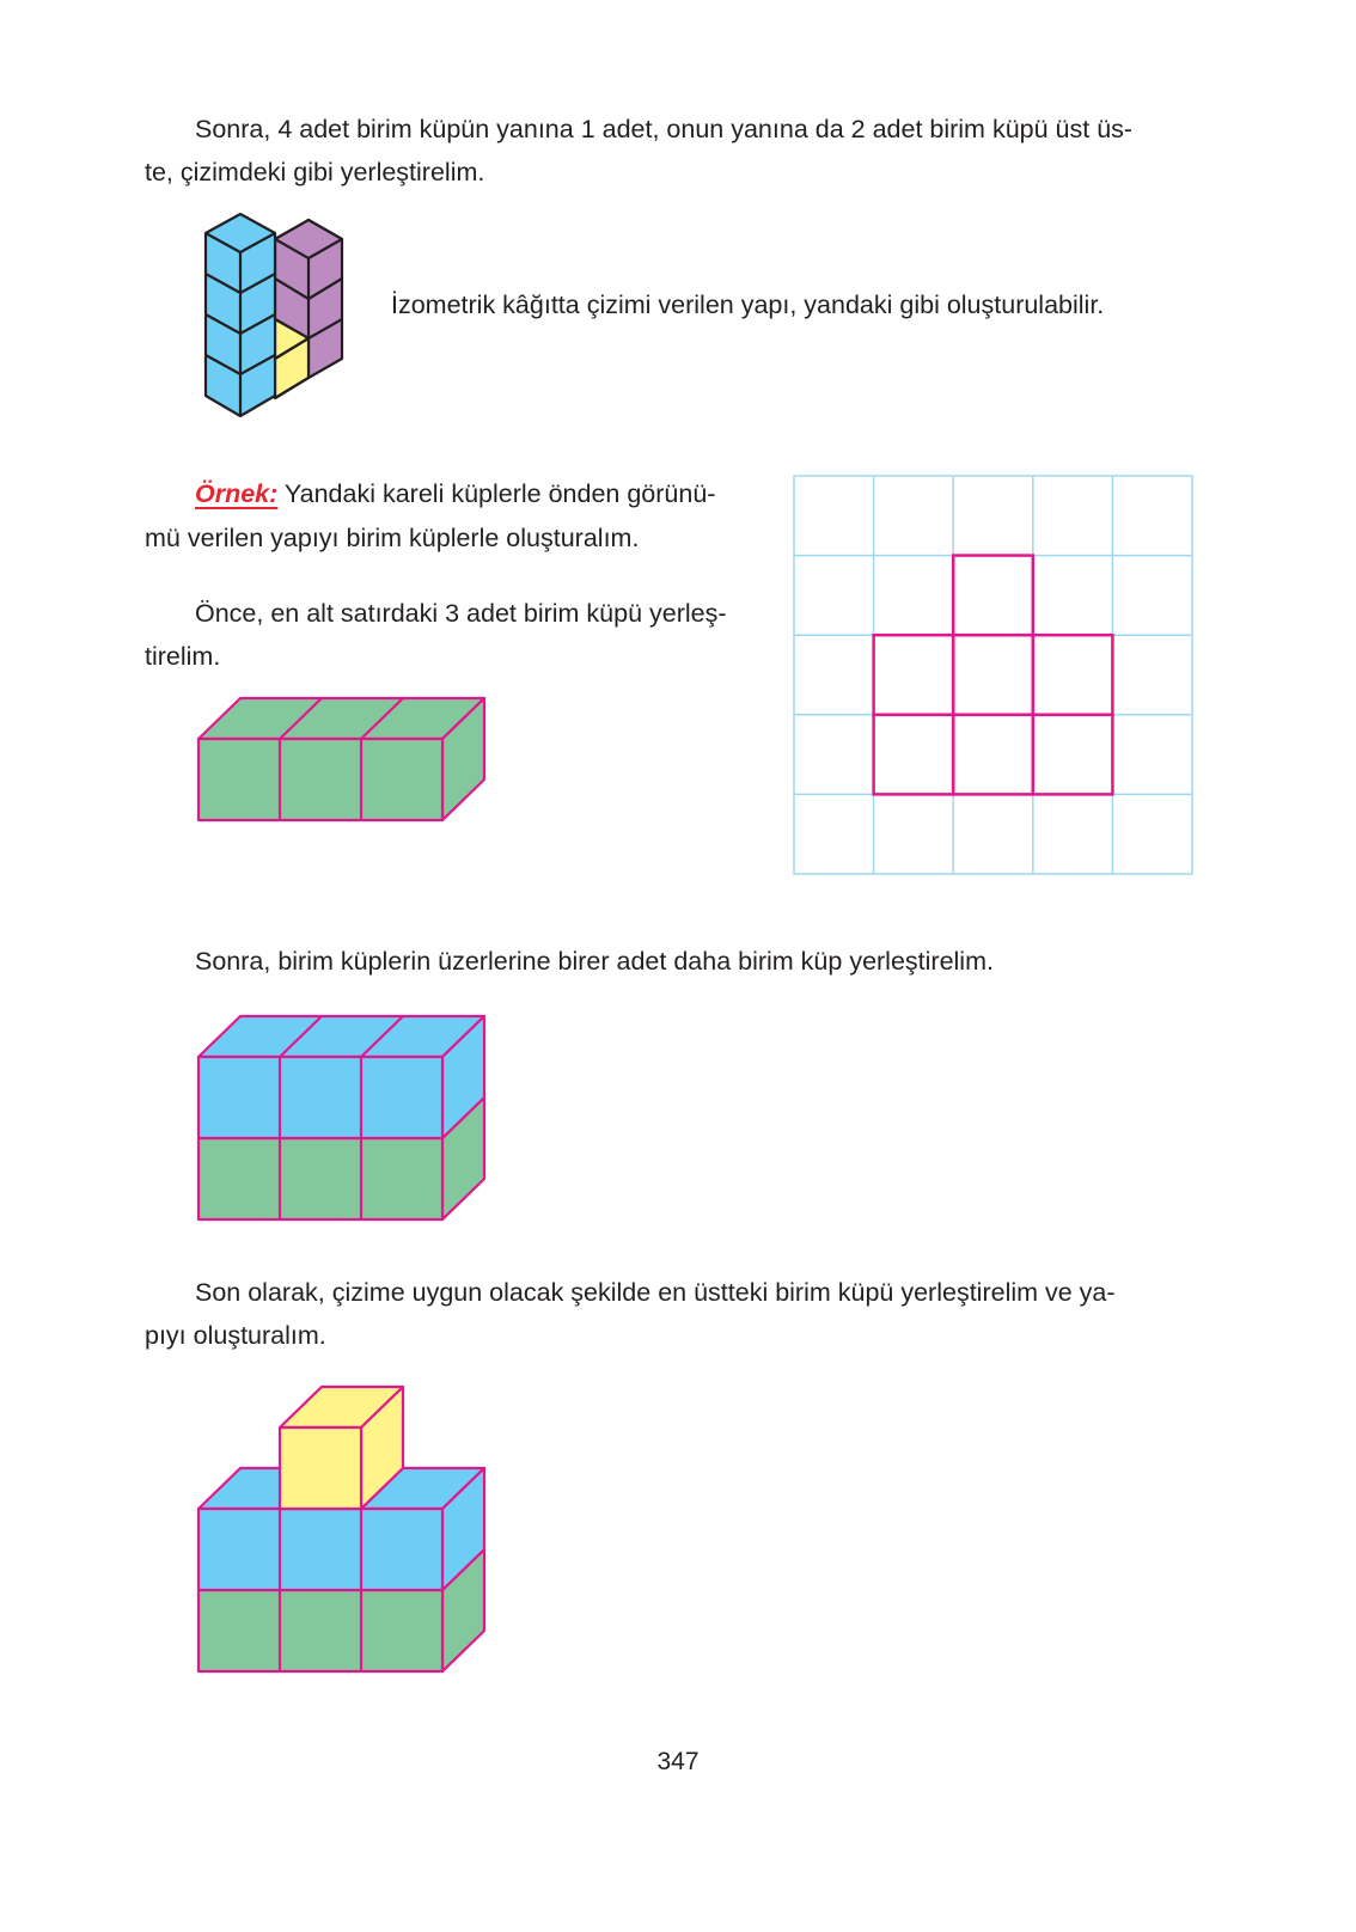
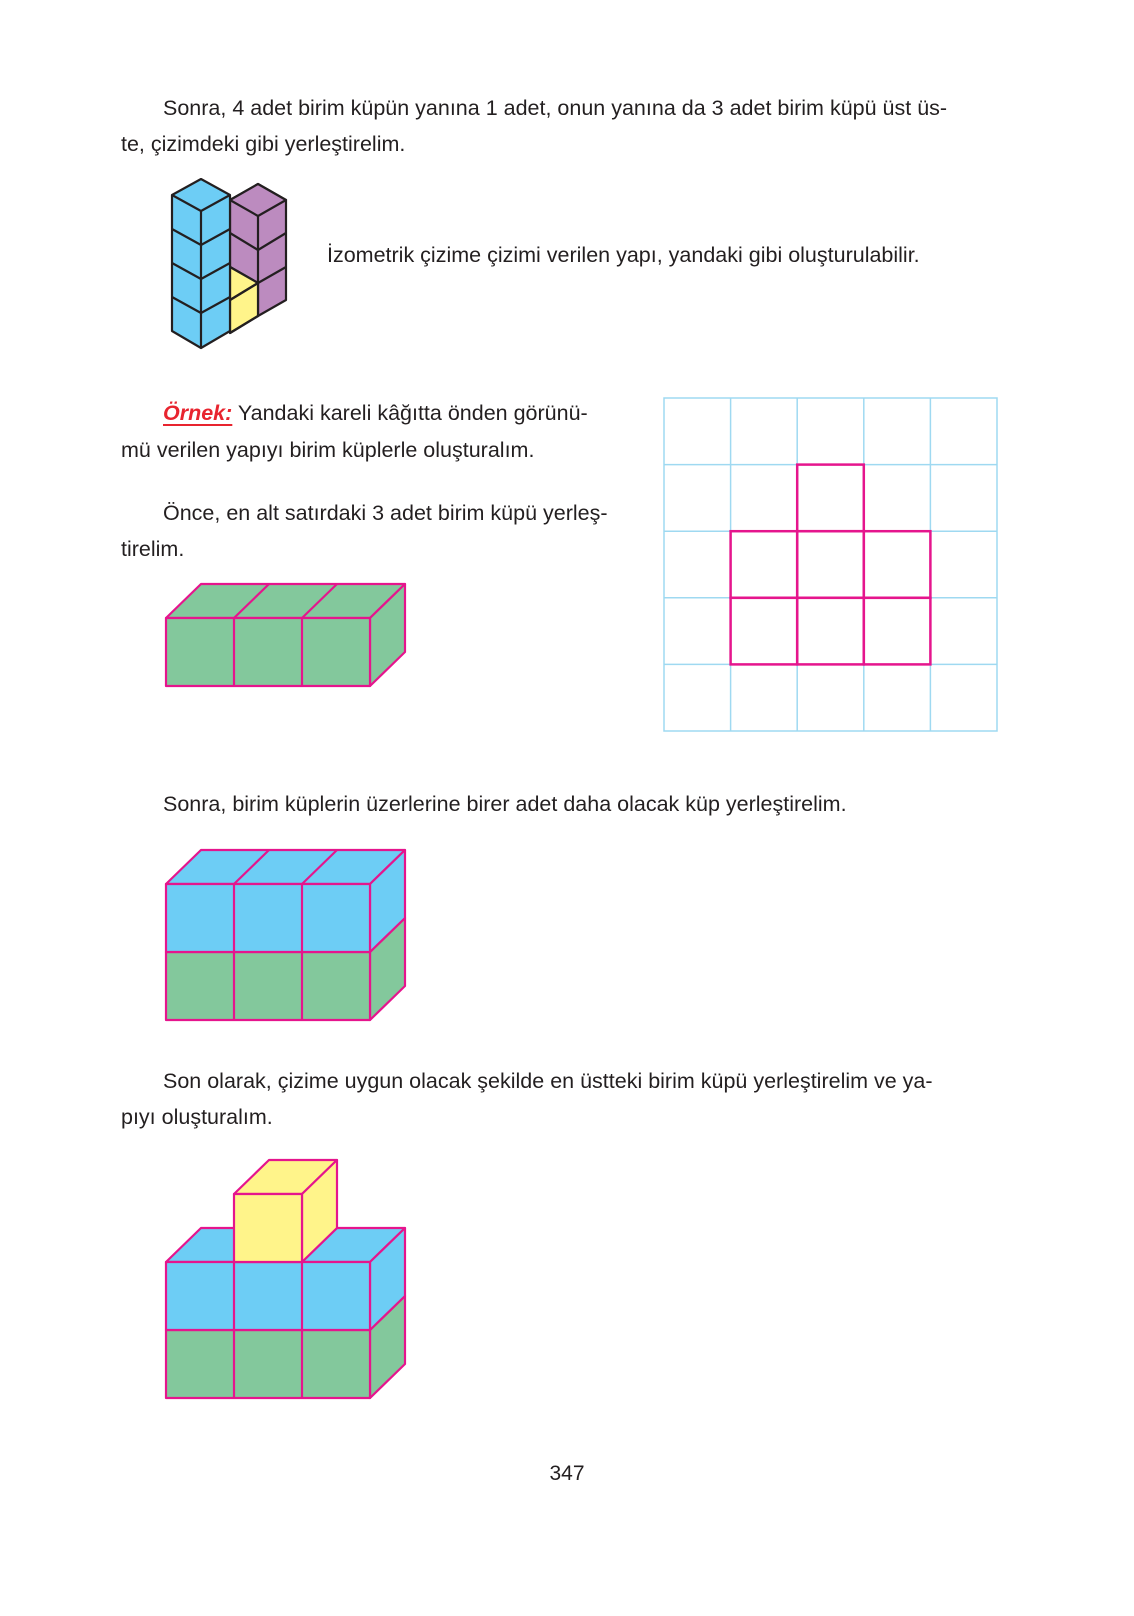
- Sonra, 4 adet birim küpün yanına 1 adet, onun yanına da 2 adet birim küpü üst üs-
+ Sonra, 4 adet birim küpün yanına 1 adet, onun yanına da 3 adet birim küpü üst üs-
  te, çizimdeki gibi yerleştirelim.
- İzometrik kâğıtta çizimi verilen yapı, yandaki gibi oluşturulabilir.
+ İzometrik çizime çizimi verilen yapı, yandaki gibi oluşturulabilir.
- Örnek: Yandaki kareli küplerle önden görünü-
+ Örnek: Yandaki kareli kâğıtta önden görünü-
  mü verilen yapıyı birim küplerle oluşturalım.
  Önce, en alt satırdaki 3 adet birim küpü yerleş-
  tirelim.
- Sonra, birim küplerin üzerlerine birer adet daha birim küp yerleştirelim.
+ Sonra, birim küplerin üzerlerine birer adet daha olacak küp yerleştirelim.
  Son olarak, çizime uygun olacak şekilde en üstteki birim küpü yerleştirelim ve ya-
  pıyı oluşturalım.
  347
